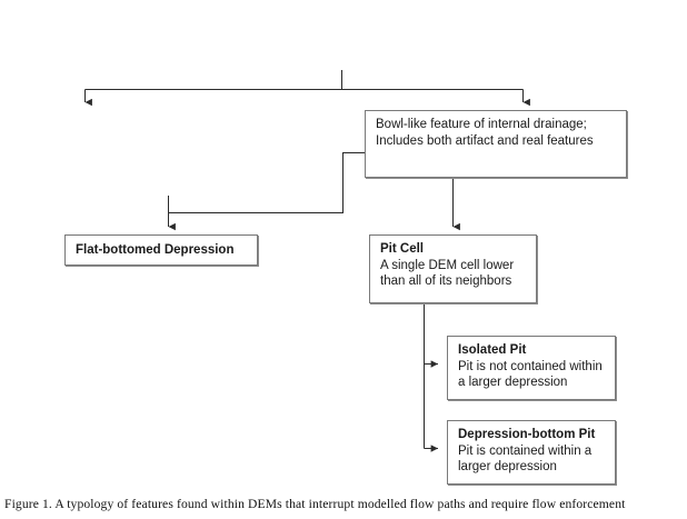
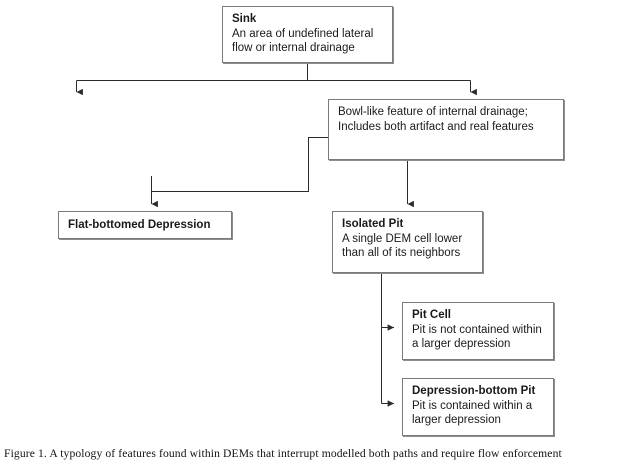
+ Sink
+ An area of undefined lateral
+ flow or internal drainage
  Bowl-like feature of internal drainage;
  Includes both artifact and real features
  Flat-bottomed Depression
- Pit Cell
+ Isolated Pit
  A single DEM cell lower
  than all of its neighbors
- Isolated Pit
+ Pit Cell
  Pit is not contained within
  a larger depression
  Depression-bottom Pit
  Pit is contained within a
  larger depression
- Figure 1. A typology of features found within DEMs that interrupt modelled flow paths and require flow enforcement
+ Figure 1. A typology of features found within DEMs that interrupt modelled both paths and require flow enforcement
